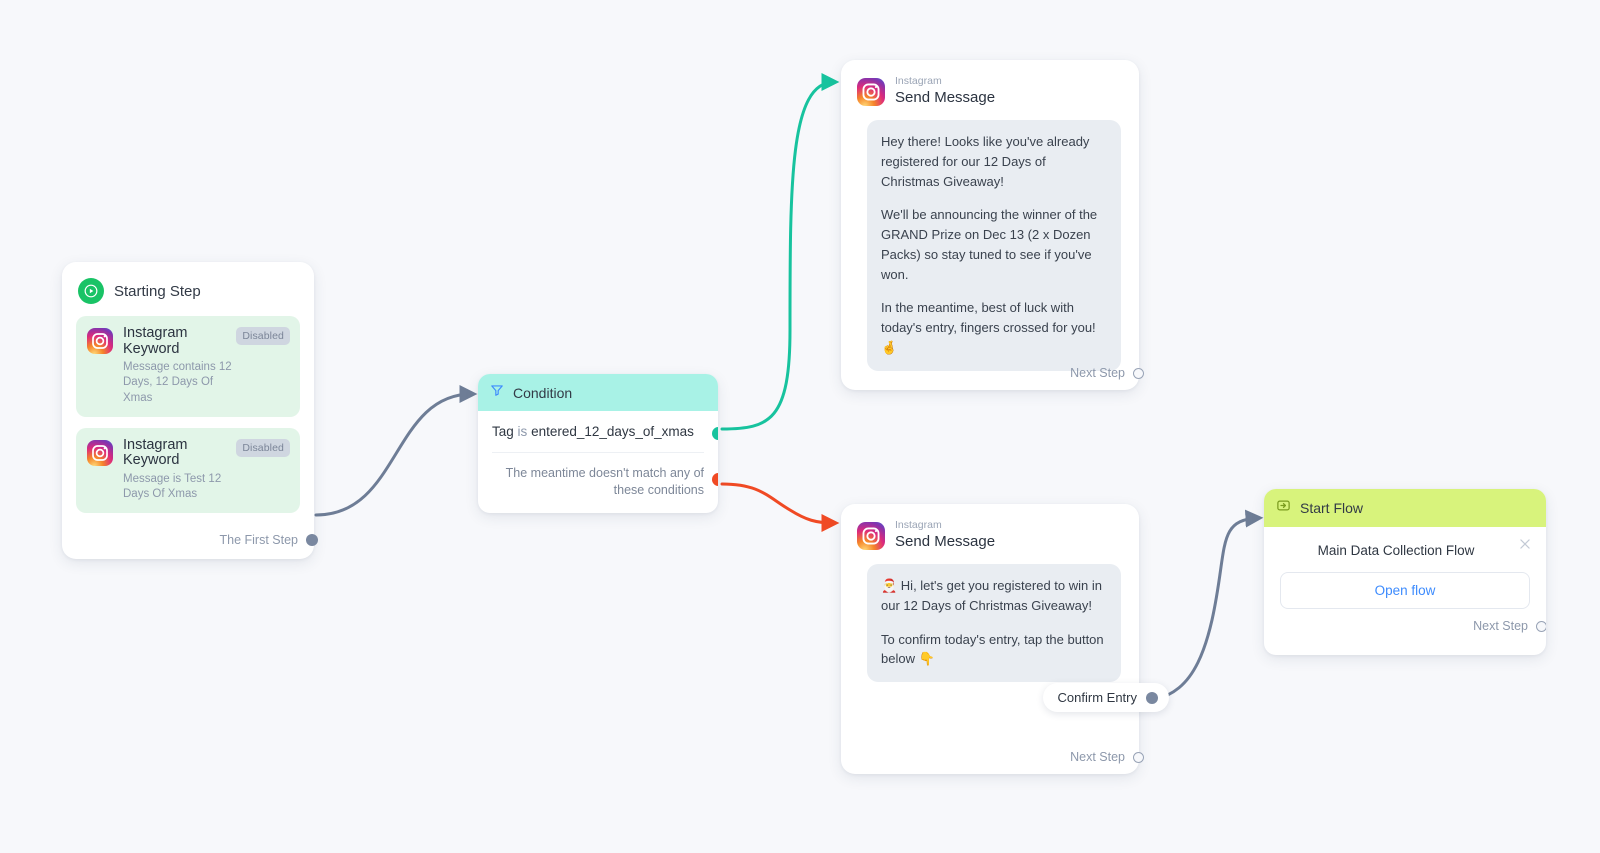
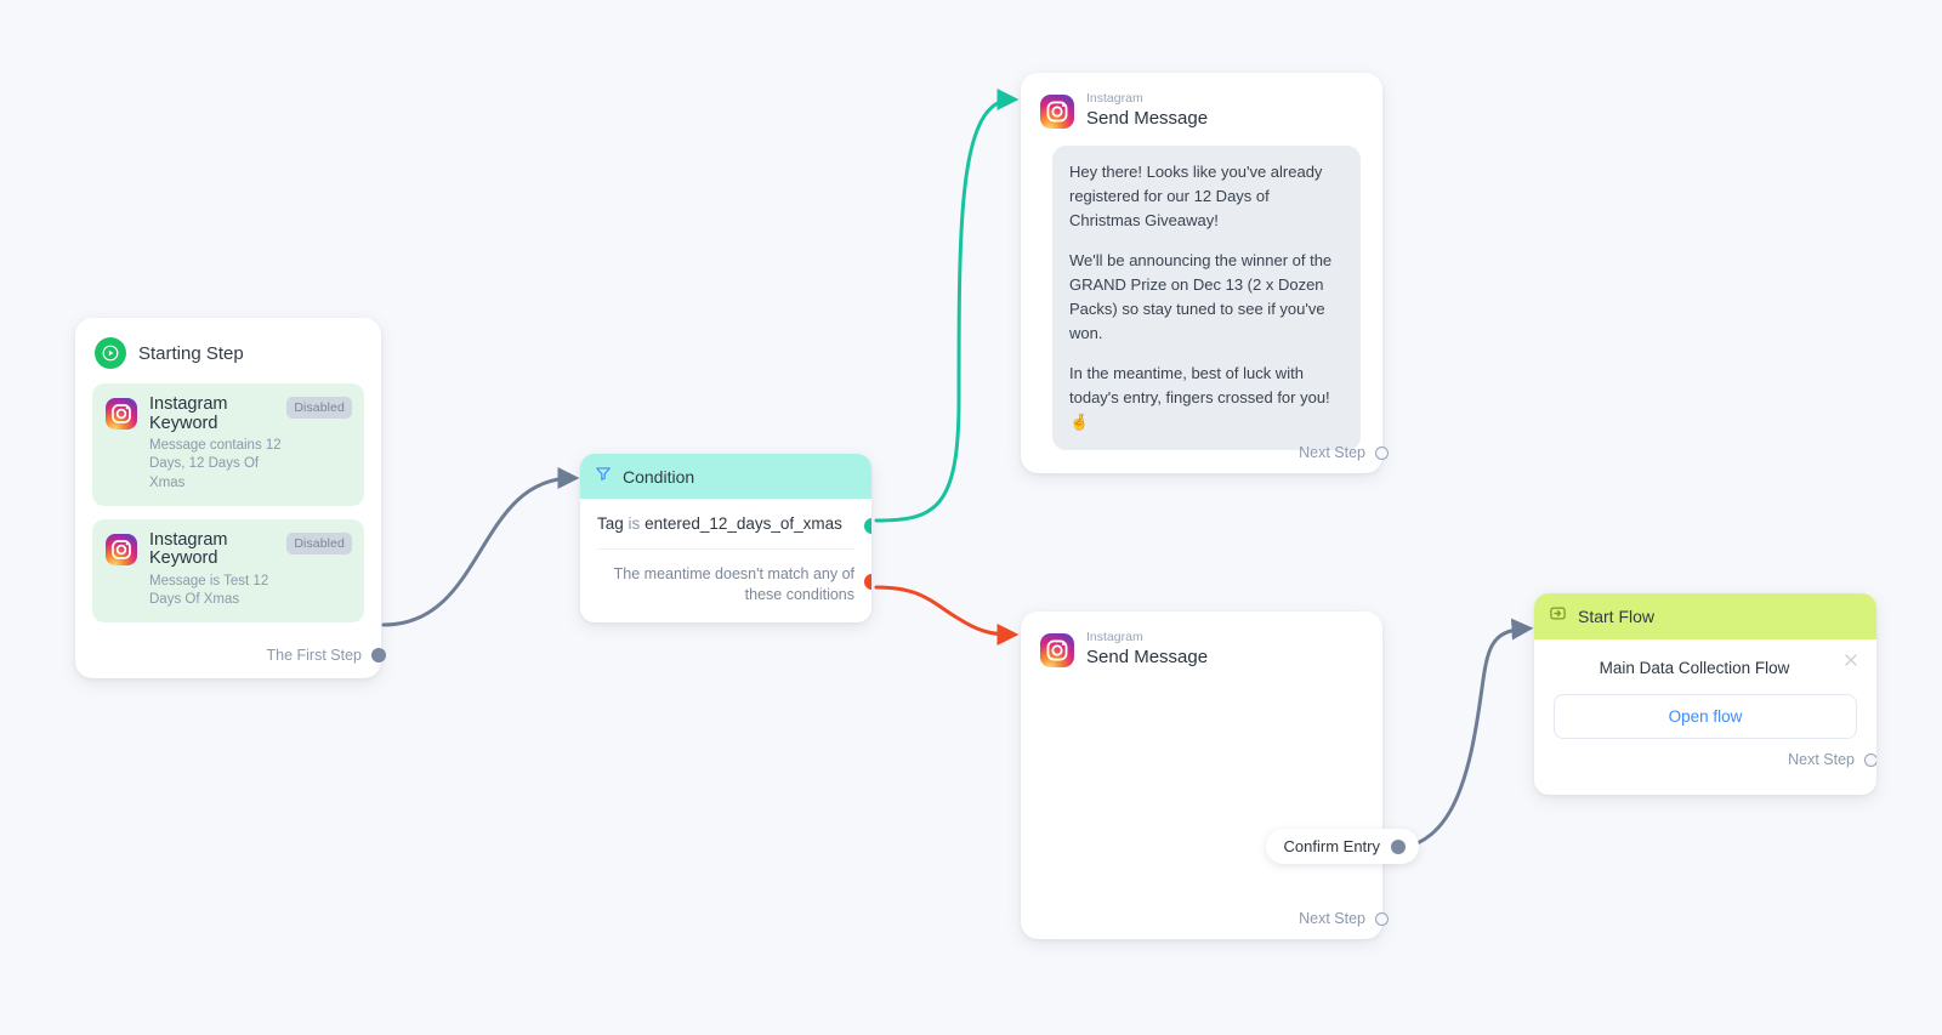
  Starting Step
  Instagram Keyword
  Message contains 12 Days, 12 Days Of Xmas
  Disabled
  Instagram Keyword
  Message is Test 12 Days Of Xmas
  Disabled
  The First Step
  Condition
  Tag is entered_12_days_of_xmas
  The meantime doesn't match any of these conditions
  Instagram
  Send Message
  Hey there! Looks like you've already registered for our 12 Days of Christmas Giveaway!
  We'll be announcing the winner of the GRAND Prize on Dec 13 (2 x Dozen Packs) so stay tuned to see if you've won.
  In the meantime, best of luck with today's entry, fingers crossed for you! 🤞
  Next Step
  Instagram
  Send Message
- 🎅 Hi, let's get you registered to win in our 12 Days of Christmas Giveaway!
- To confirm today's entry, tap the button below 👇
  Confirm Entry
  Next Step
  Start Flow
  Main Data Collection Flow
  Open flow
  Next Step
